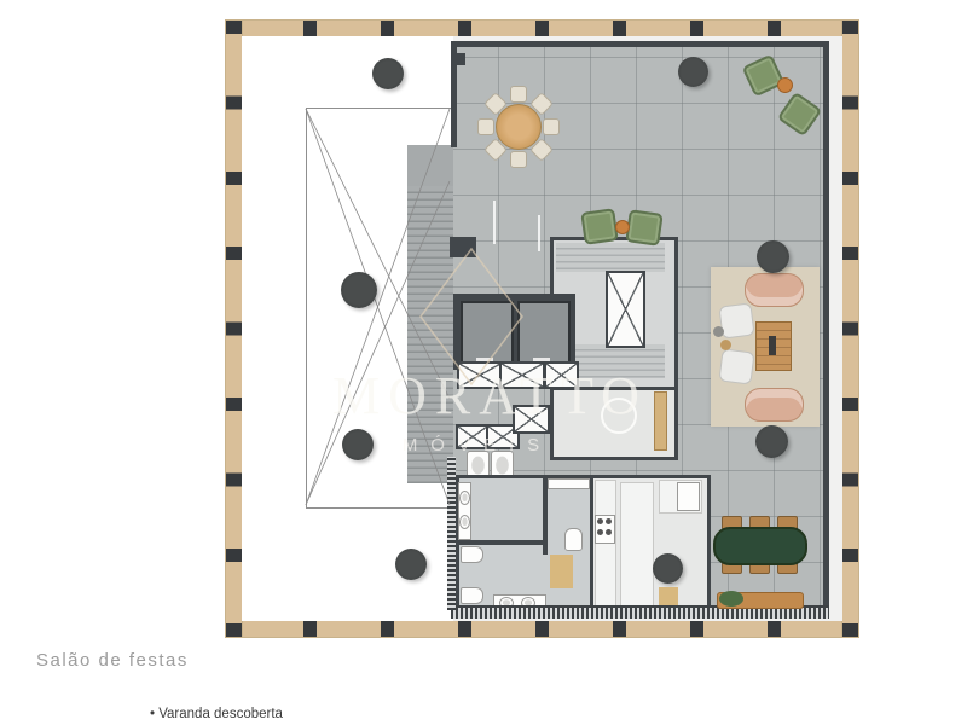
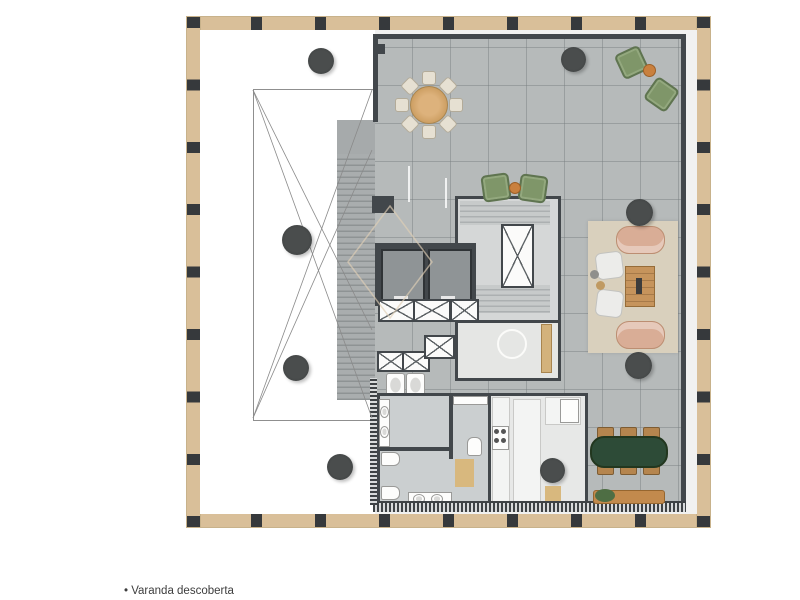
- MORATTO
- MÓVEIS
- Salão de festas
  • Varanda descoberta
